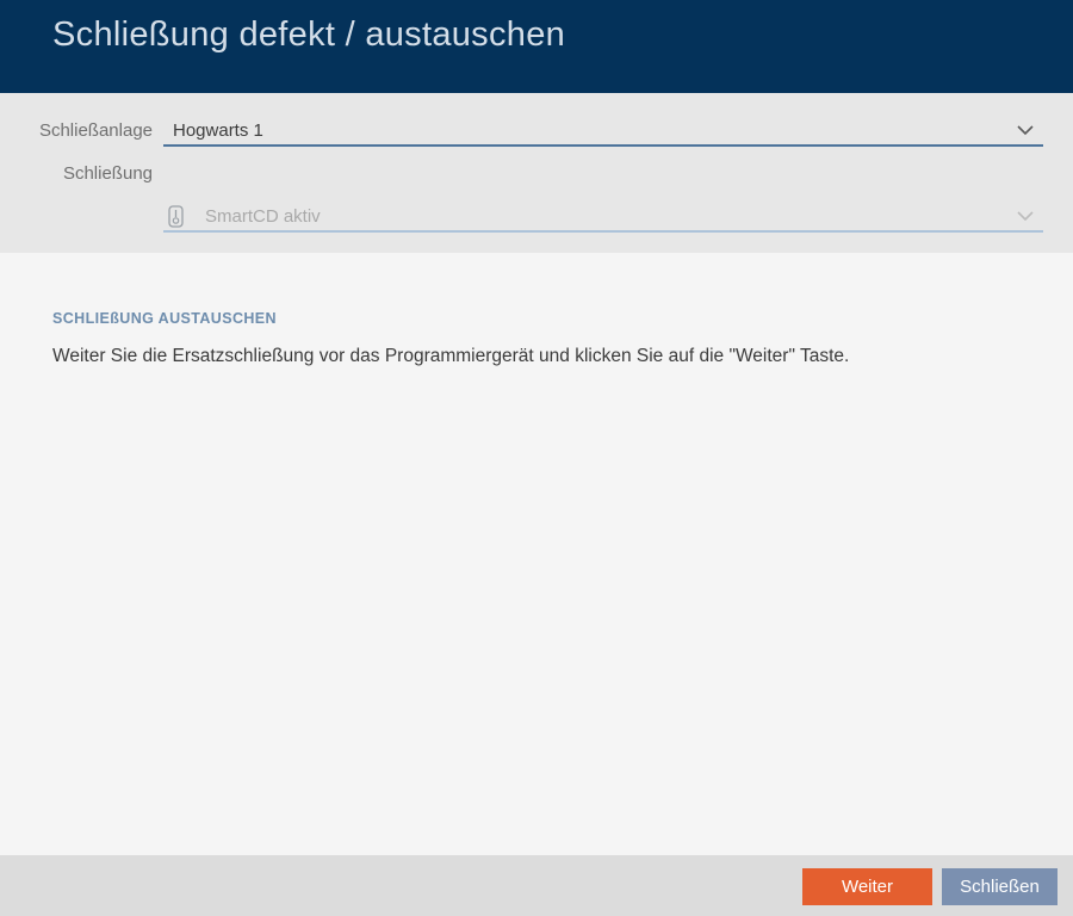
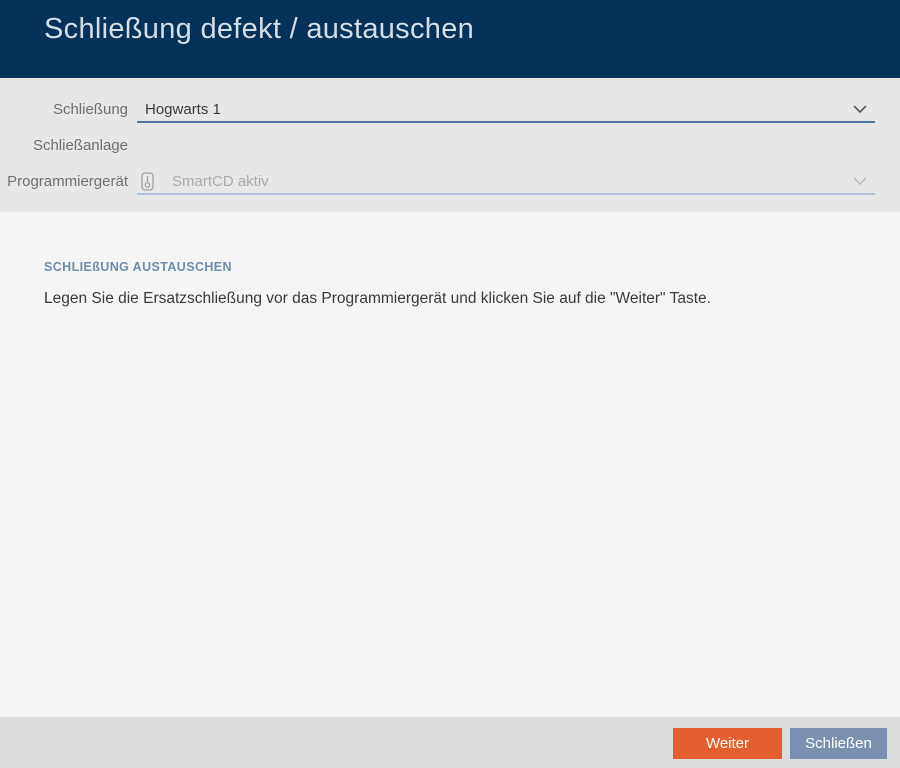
  Schließung defekt / austauschen
- Schließanlage
+ Schließung
  Hogwarts 1
- Schließung
+ Schließanlage
+ Programmiergerät
  SmartCD aktiv
  SCHLIEßUNG AUSTAUSCHEN
- Weiter Sie die Ersatzschließung vor das Programmiergerät und klicken Sie auf die "Weiter" Taste.
+ Legen Sie die Ersatzschließung vor das Programmiergerät und klicken Sie auf die "Weiter" Taste.
  Weiter
  Schließen
